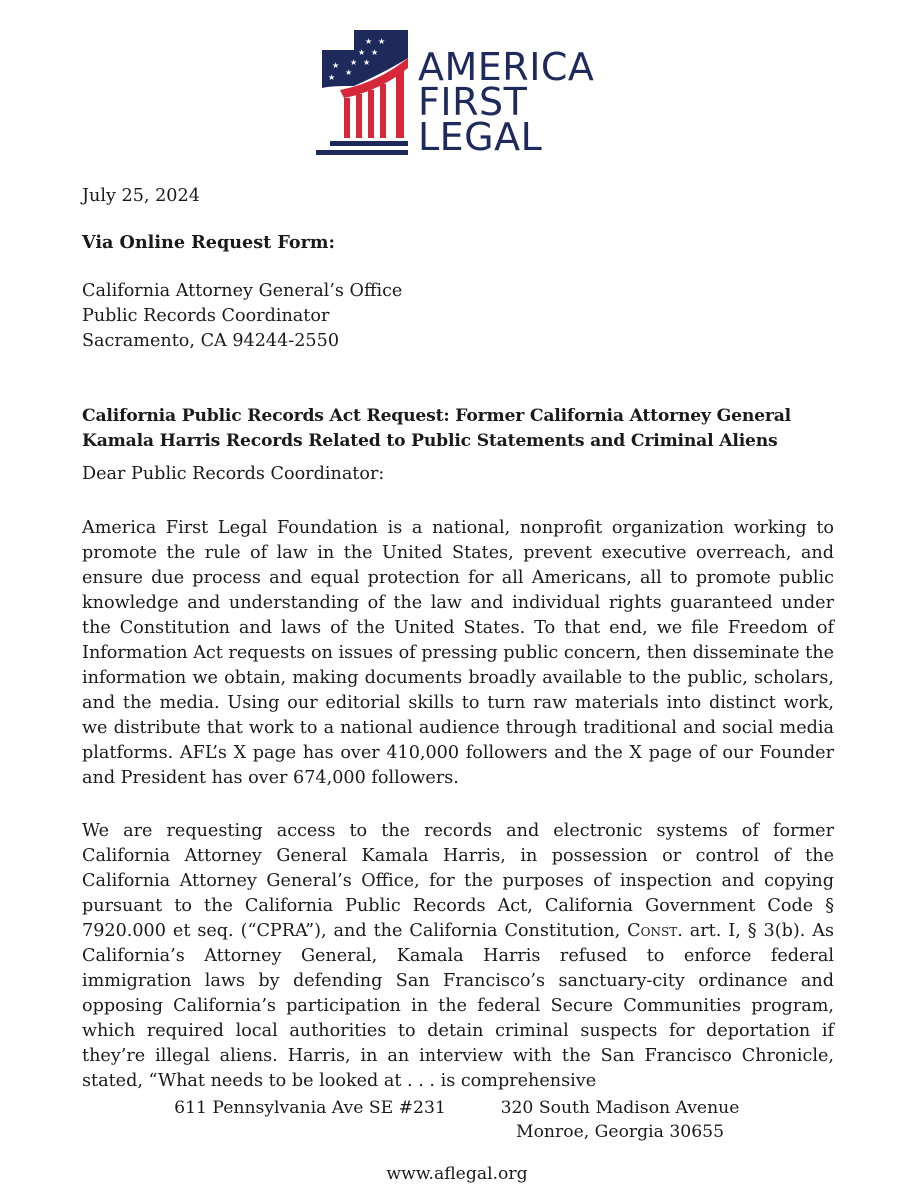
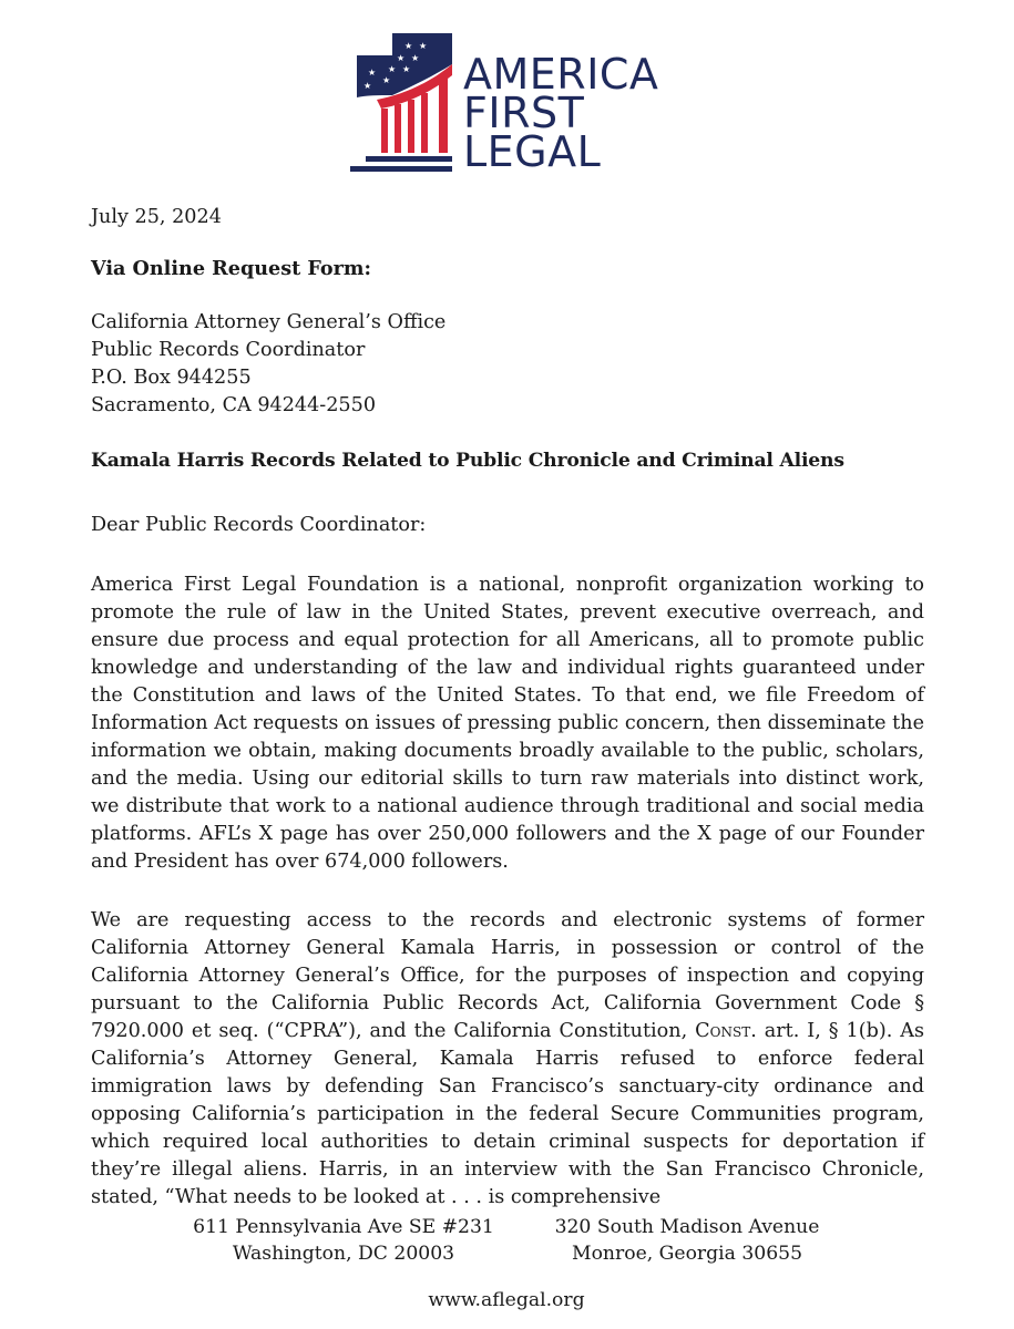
  ★
  ★
  ★
  ★
  ★
  ★
  ★
  ★
  ★
  AMERICA
  FIRST
  LEGAL
  July 25, 2024
  Via Online Request Form:
  California Attorney General’s Office
  Public Records Coordinator
+ P.O. Box 944255
  Sacramento, CA 94244-2550
- California Public Records Act Request: Former California Attorney General
- Kamala Harris Records Related to Public Statements and Criminal Aliens
+ Kamala Harris Records Related to Public Chronicle and Criminal Aliens
  Dear Public Records Coordinator:
- America First Legal Foundation is a national, nonprofit organization working to promote the rule of law in the United States, prevent executive overreach, and ensure due process and equal protection for all Americans, all to promote public knowledge and understanding of the law and individual rights guaranteed under the Constitution and laws of the United States. To that end, we file Freedom of Information Act requests on issues of pressing public concern, then disseminate the information we obtain, making documents broadly available to the public, scholars, and the media. Using our editorial skills to turn raw materials into distinct work, we distribute that work to a national audience through traditional and social media platforms. AFL’s X page has over 410,000 followers and the X page of our Founder and President has over 674,000 followers.
+ America First Legal Foundation is a national, nonprofit organization working to promote the rule of law in the United States, prevent executive overreach, and ensure due process and equal protection for all Americans, all to promote public knowledge and understanding of the law and individual rights guaranteed under the Constitution and laws of the United States. To that end, we file Freedom of Information Act requests on issues of pressing public concern, then disseminate the information we obtain, making documents broadly available to the public, scholars, and the media. Using our editorial skills to turn raw materials into distinct work, we distribute that work to a national audience through traditional and social media platforms. AFL’s X page has over 250,000 followers and the X page of our Founder and President has over 674,000 followers.
- We are requesting access to the records and electronic systems of former California Attorney General Kamala Harris, in possession or control of the California Attorney General’s Office, for the purposes of inspection and copying pursuant to the California Public Records Act, California Government Code § 7920.000 et seq. (“CPRA”), and the California Constitution, Const. art. I, § 3(b). As California’s Attorney General, Kamala Harris refused to enforce federal immigration laws by defending San Francisco’s sanctuary-city ordinance and opposing California’s participation in the federal Secure Communities program, which required local authorities to detain criminal suspects for deportation if they’re illegal aliens. Harris, in an interview with the San Francisco Chronicle, stated, “What needs to be looked at . . . is comprehensive
+ We are requesting access to the records and electronic systems of former California Attorney General Kamala Harris, in possession or control of the California Attorney General’s Office, for the purposes of inspection and copying pursuant to the California Public Records Act, California Government Code § 7920.000 et seq. (“CPRA”), and the California Constitution, Const. art. I, § 1(b). As California’s Attorney General, Kamala Harris refused to enforce federal immigration laws by defending San Francisco’s sanctuary-city ordinance and opposing California’s participation in the federal Secure Communities program, which required local authorities to detain criminal suspects for deportation if they’re illegal aliens. Harris, in an interview with the San Francisco Chronicle, stated, “What needs to be looked at . . . is comprehensive
  611 Pennsylvania Ave SE #231
+ Washington, DC 20003
  320 South Madison Avenue
  Monroe, Georgia 30655
  www.aflegal.org
